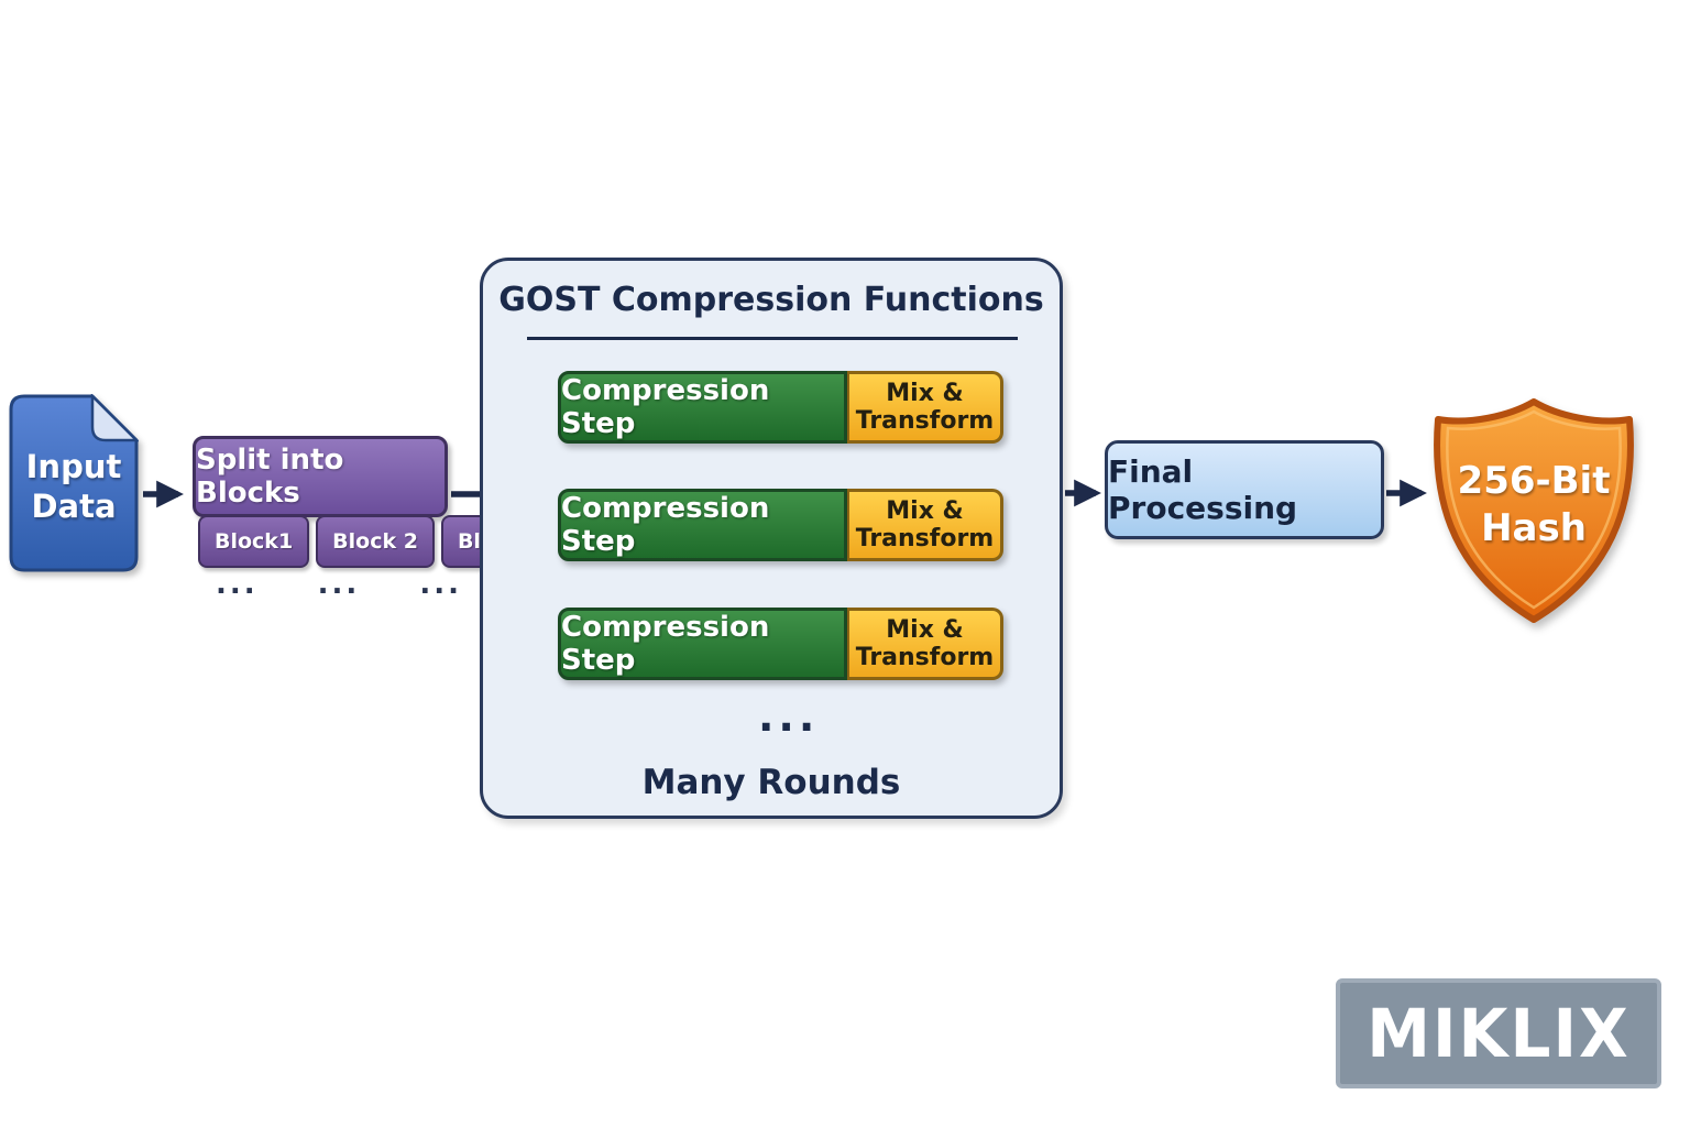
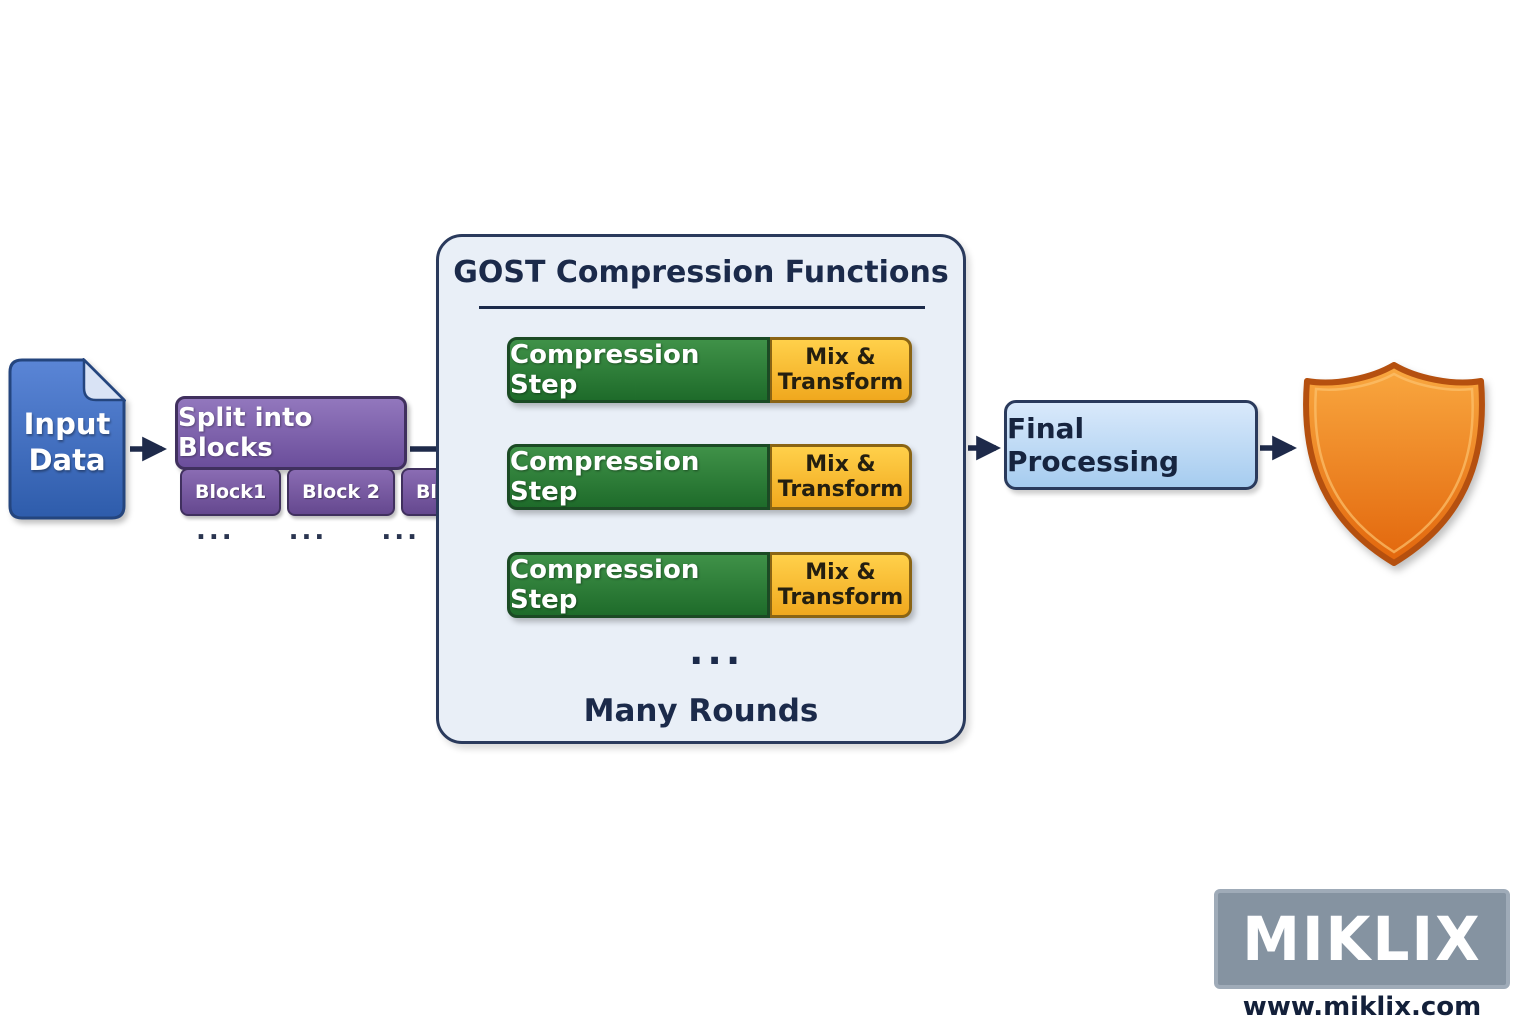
  Input
  Data
  Split into Blocks
  Block1
  Block 2
  ...
  ...
  ...
  GOST Compression Functions
  Compression Step
  Mix &
  Transform
  Compression Step
  Mix &
  Transform
  Compression Step
  Mix &
  Transform
  ...
  Many Rounds
  Final Processing
- 256-Bit
- Hash
  MIKLIX
+ www.miklix.com
